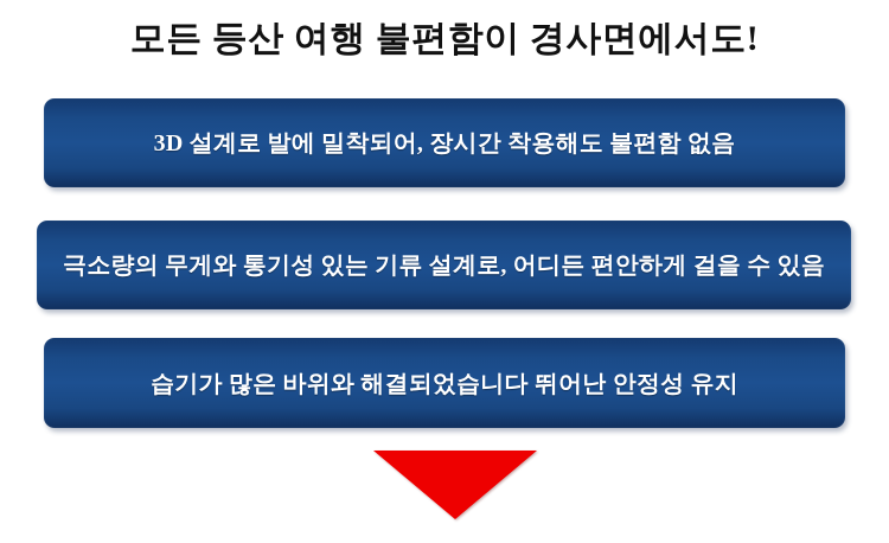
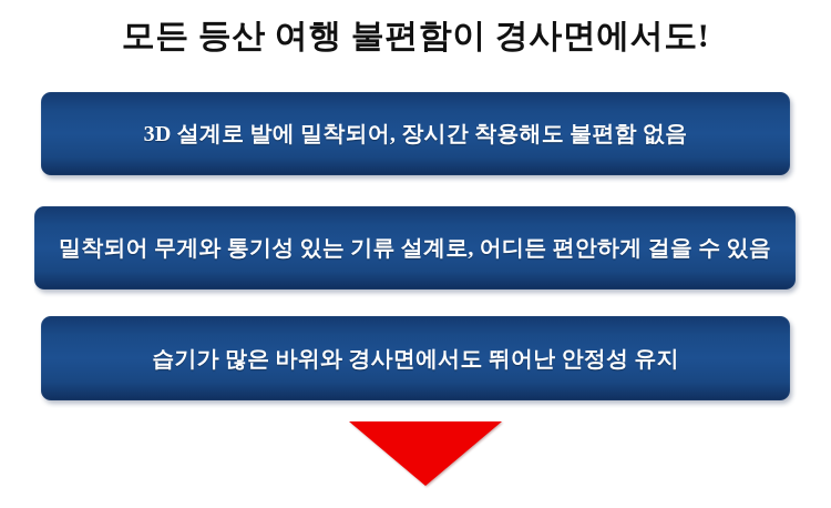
  모든 등산 여행 불편함이 경사면에서도!
  3D 설계로 발에 밀착되어, 장시간 착용해도 불편함 없음
- 극소량의 무게와 통기성 있는 기류 설계로, 어디든 편안하게 걸을 수 있음
+ 밀착되어 무게와 통기성 있는 기류 설계로, 어디든 편안하게 걸을 수 있음
- 습기가 많은 바위와 해결되었습니다 뛰어난 안정성 유지
+ 습기가 많은 바위와 경사면에서도 뛰어난 안정성 유지
